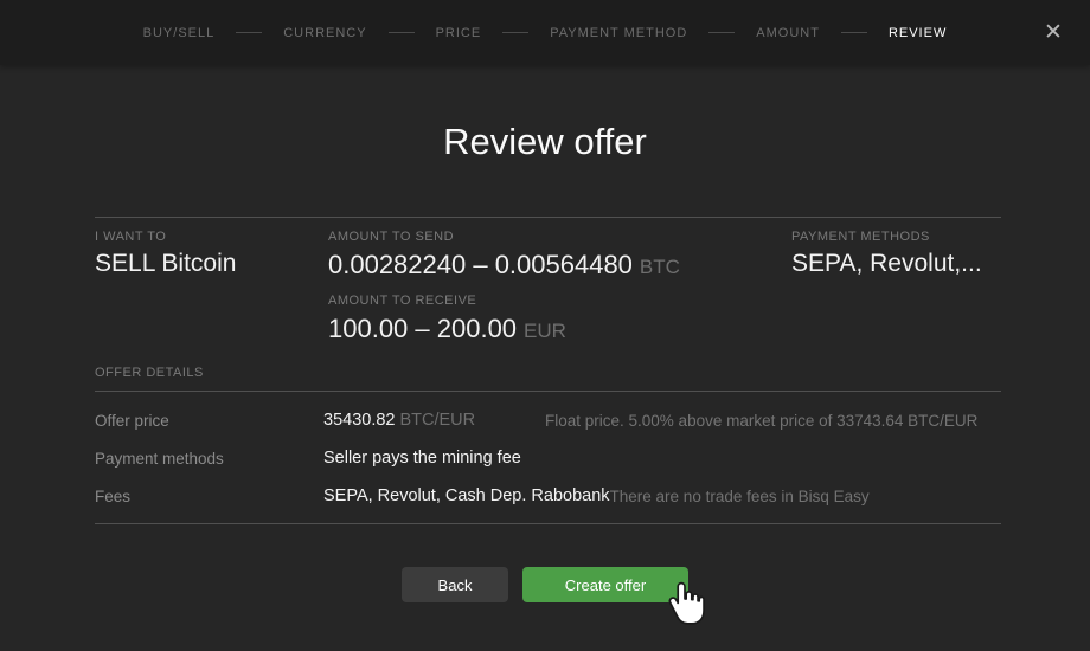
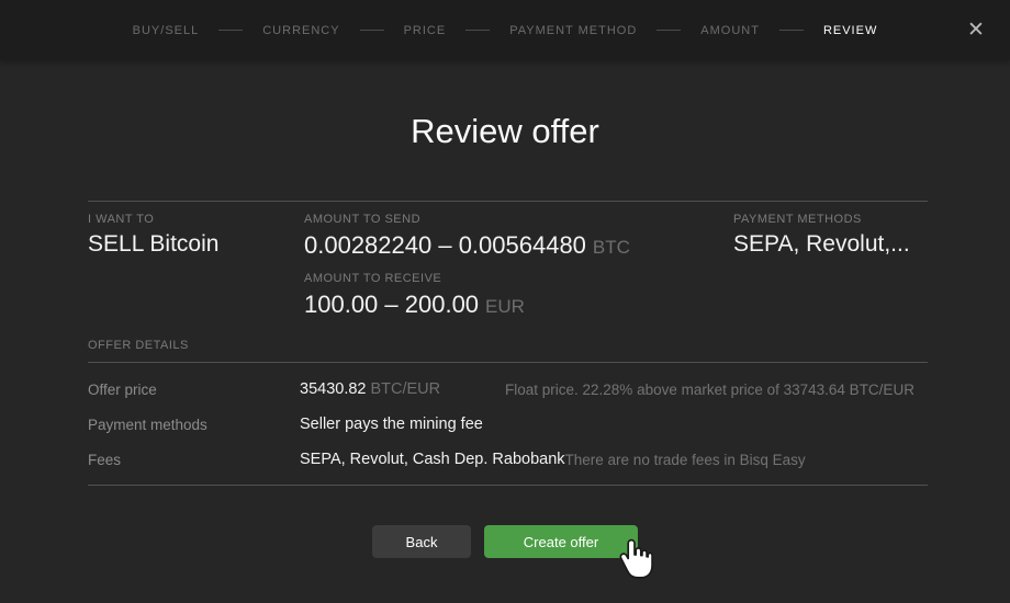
  BUY/SELL
  CURRENCY
  PRICE
  PAYMENT METHOD
  AMOUNT
  REVIEW
  ✕
  Review offer
  I WANT TO
  SELL Bitcoin
  AMOUNT TO SEND
  0.00282240 – 0.00564480 BTC
  AMOUNT TO RECEIVE
  100.00 – 200.00 EUR
  PAYMENT METHODS
  SEPA, Revolut,...
  OFFER DETAILS
  Offer price
  35430.82 BTC/EUR
- Float price. 5.00% above market price of 33743.64 BTC/EUR
+ Float price. 22.28% above market price of 33743.64 BTC/EUR
  Payment methods
  Seller pays the mining fee
  Fees
  SEPA, Revolut, Cash Dep. Rabobank
  There are no trade fees in Bisq Easy
  Back
  Create offer
